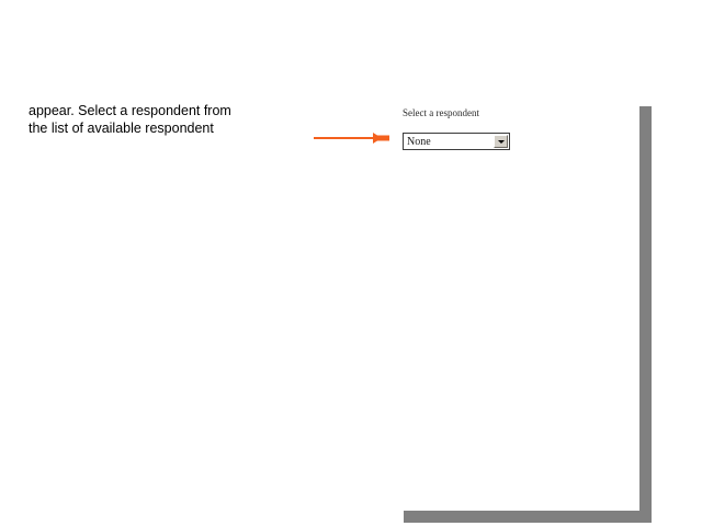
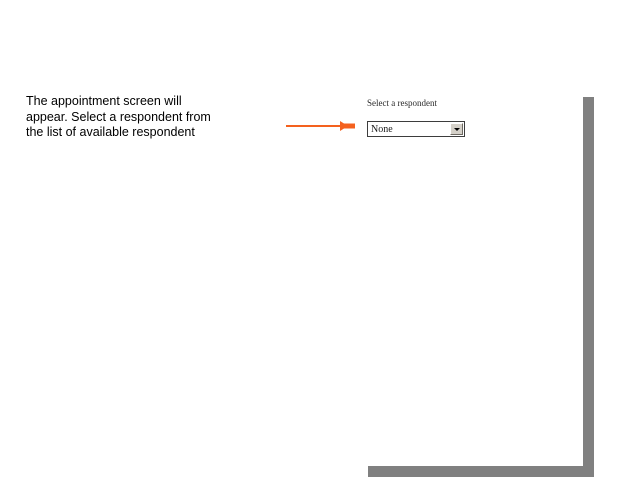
+ The appointment screen will
  appear. Select a respondent from
  the list of available respondent
  Select a respondent
  None
